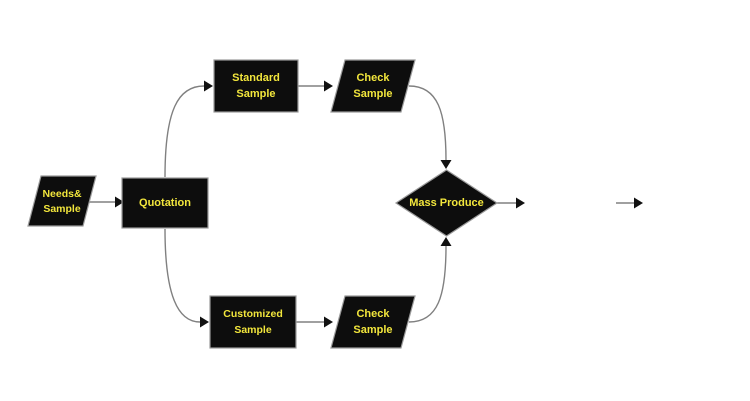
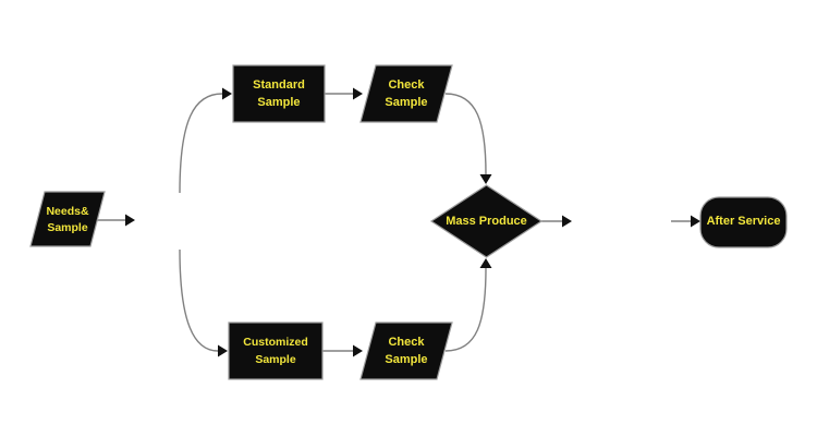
  Needs&
  Sample
- Quotation
  Standard
  Sample
  Check
  Sample
  Customized
  Sample
  Check
  Sample
  Mass Produce
+ After Service
